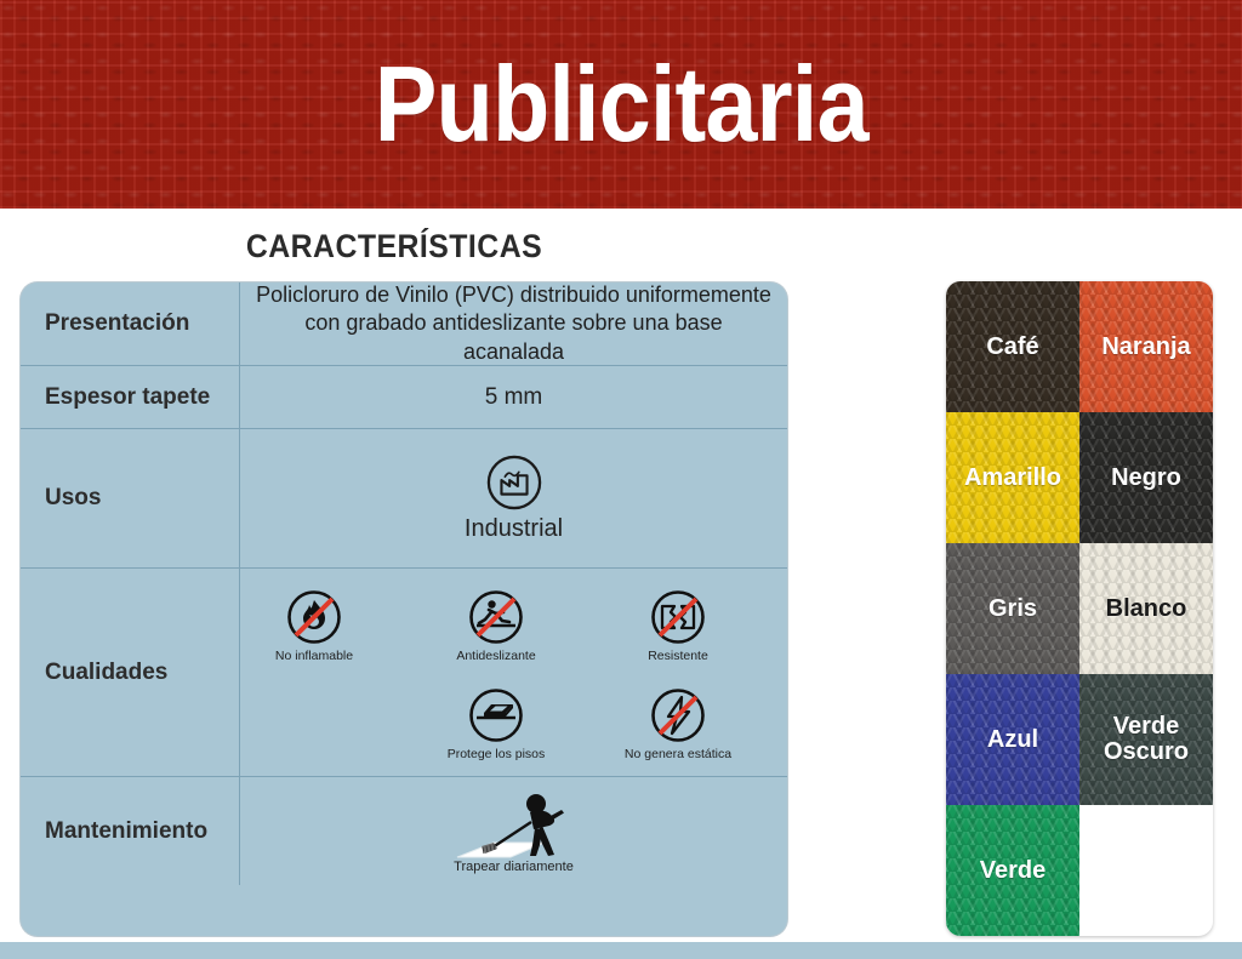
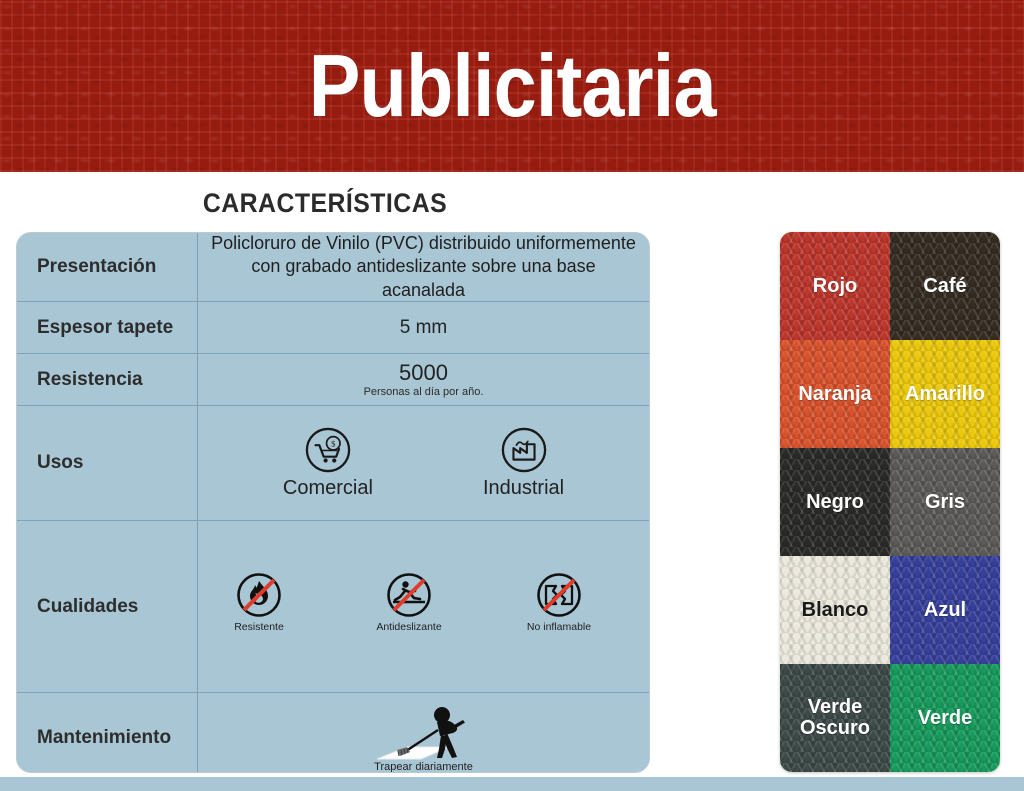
  Publicitaria
  CARACTERÍSTICAS
  Presentación
  Policloruro de Vinilo (PVC) distribuido uniformemente con grabado antideslizante sobre una base acanalada
  Espesor tapete
  5 mm
+ Resistencia
+ 5000
+ Personas al día por año.
  Usos
+ $
+ Comercial
  Industrial
  Cualidades
- No inflamable
+ Resistente
  Antideslizante
- Resistente
+ No inflamable
- Protege los pisos
- No genera estática
  Mantenimiento
  Trapear diariamente
+ Rojo
  Café
  Naranja
  Amarillo
  Negro
  Gris
  Blanco
  Azul
  Verde Oscuro
  Verde
